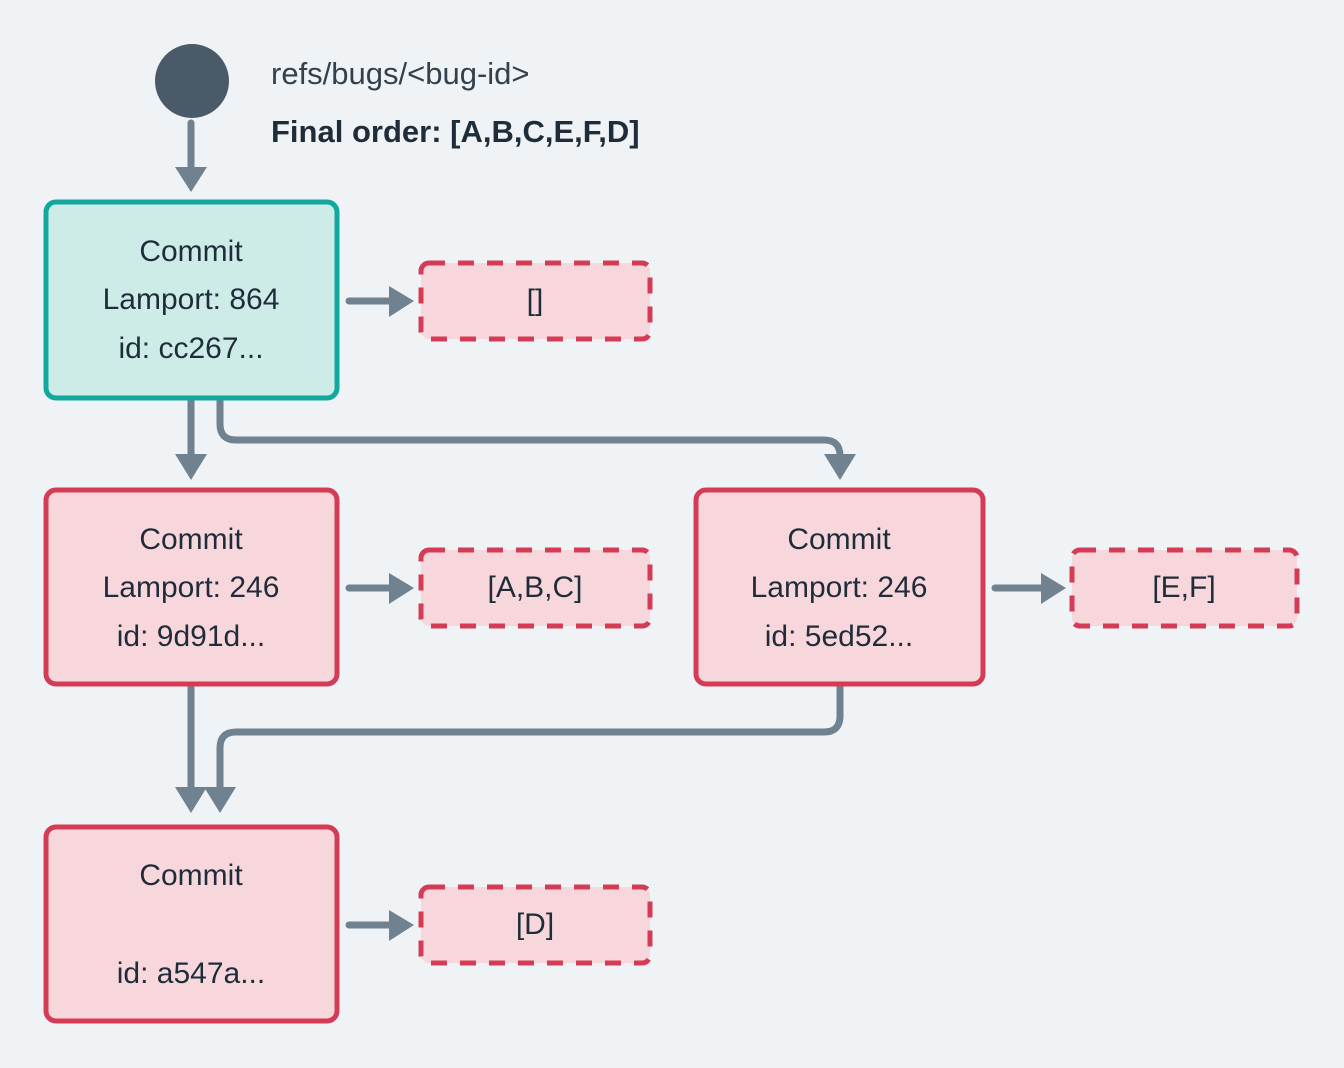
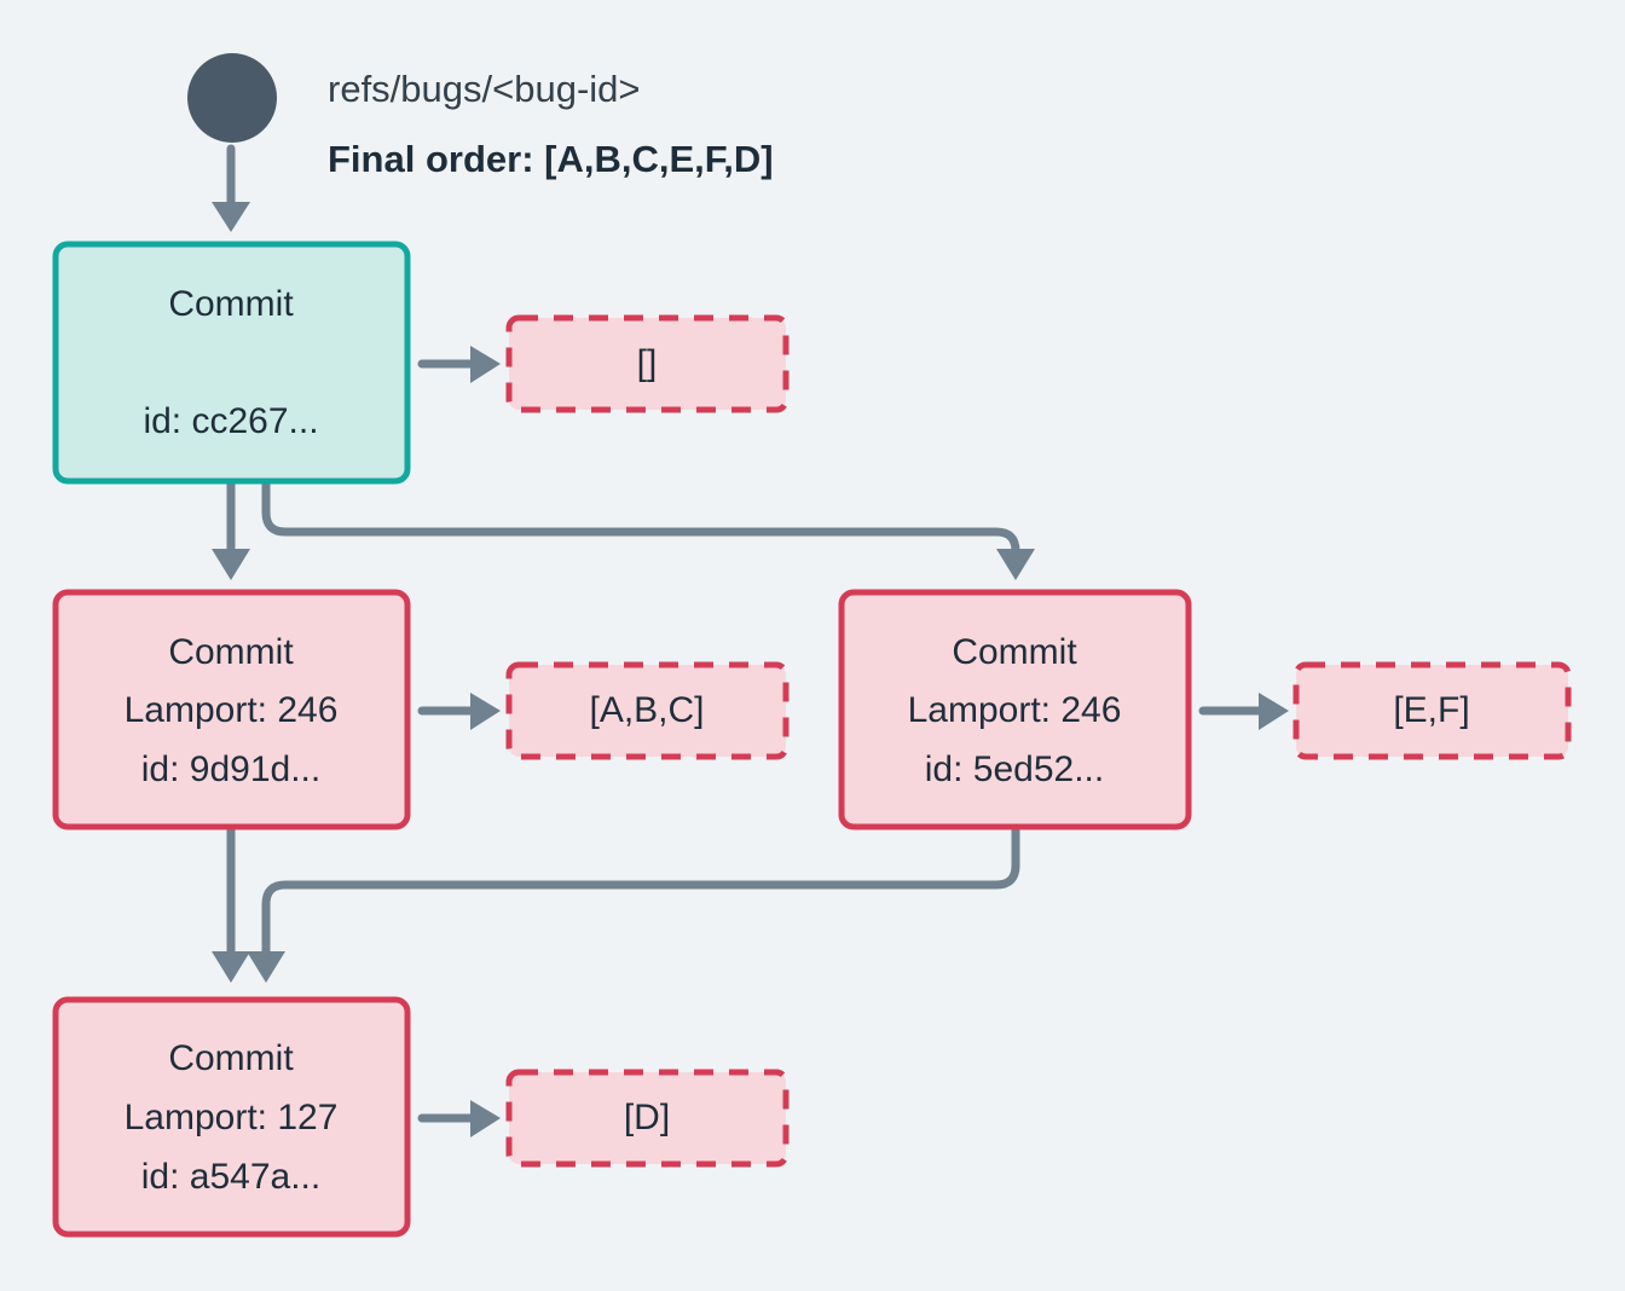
  refs/bugs/<bug-id>
  Final order: [A,B,C,E,F,D]
  Commit
- Lamport: 864
  id: cc267...
  []
  Commit
  Lamport: 246
  id: 9d91d...
  [A,B,C]
  Commit
  Lamport: 246
  id: 5ed52...
  [E,F]
  Commit
+ Lamport: 127
  id: a547a...
  [D]
